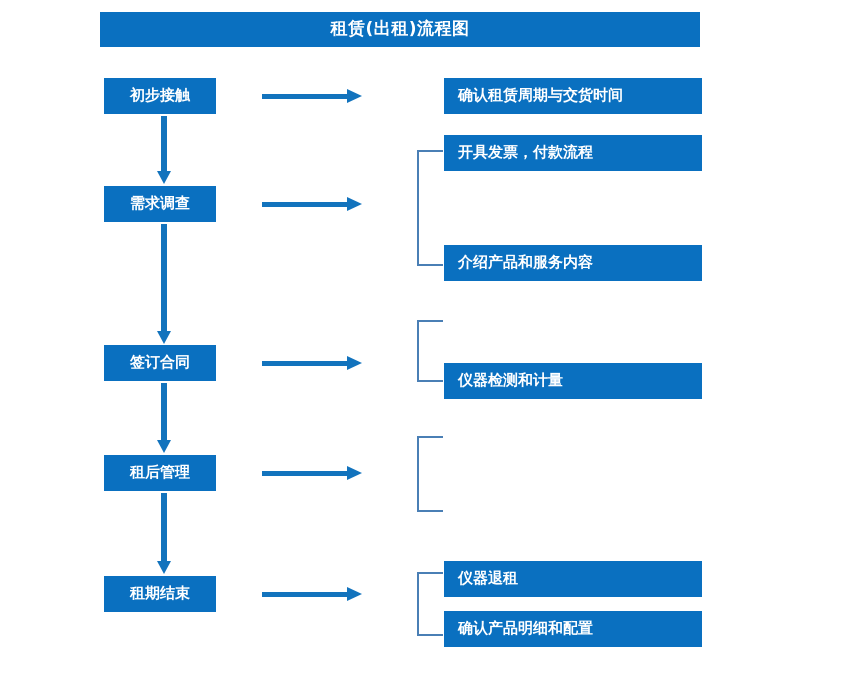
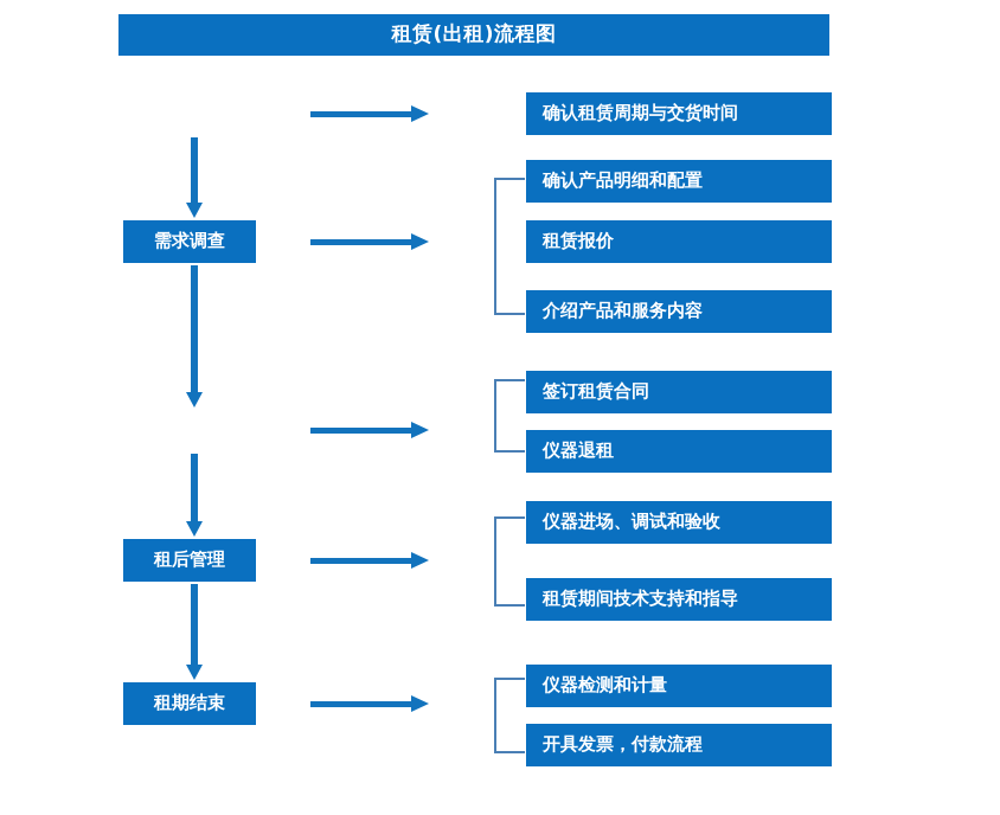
  租赁(出租)流程图
- 初步接触
  需求调查
- 签订合同
  租后管理
  租期结束
  确认租赁周期与交货时间
- 开具发票，付款流程
+ 确认产品明细和配置
+ 租赁报价
  介绍产品和服务内容
+ 签订租赁合同
- 仪器检测和计量
+ 仪器退租
+ 仪器进场、调试和验收
+ 租赁期间技术支持和指导
- 仪器退租
+ 仪器检测和计量
- 确认产品明细和配置
+ 开具发票，付款流程
